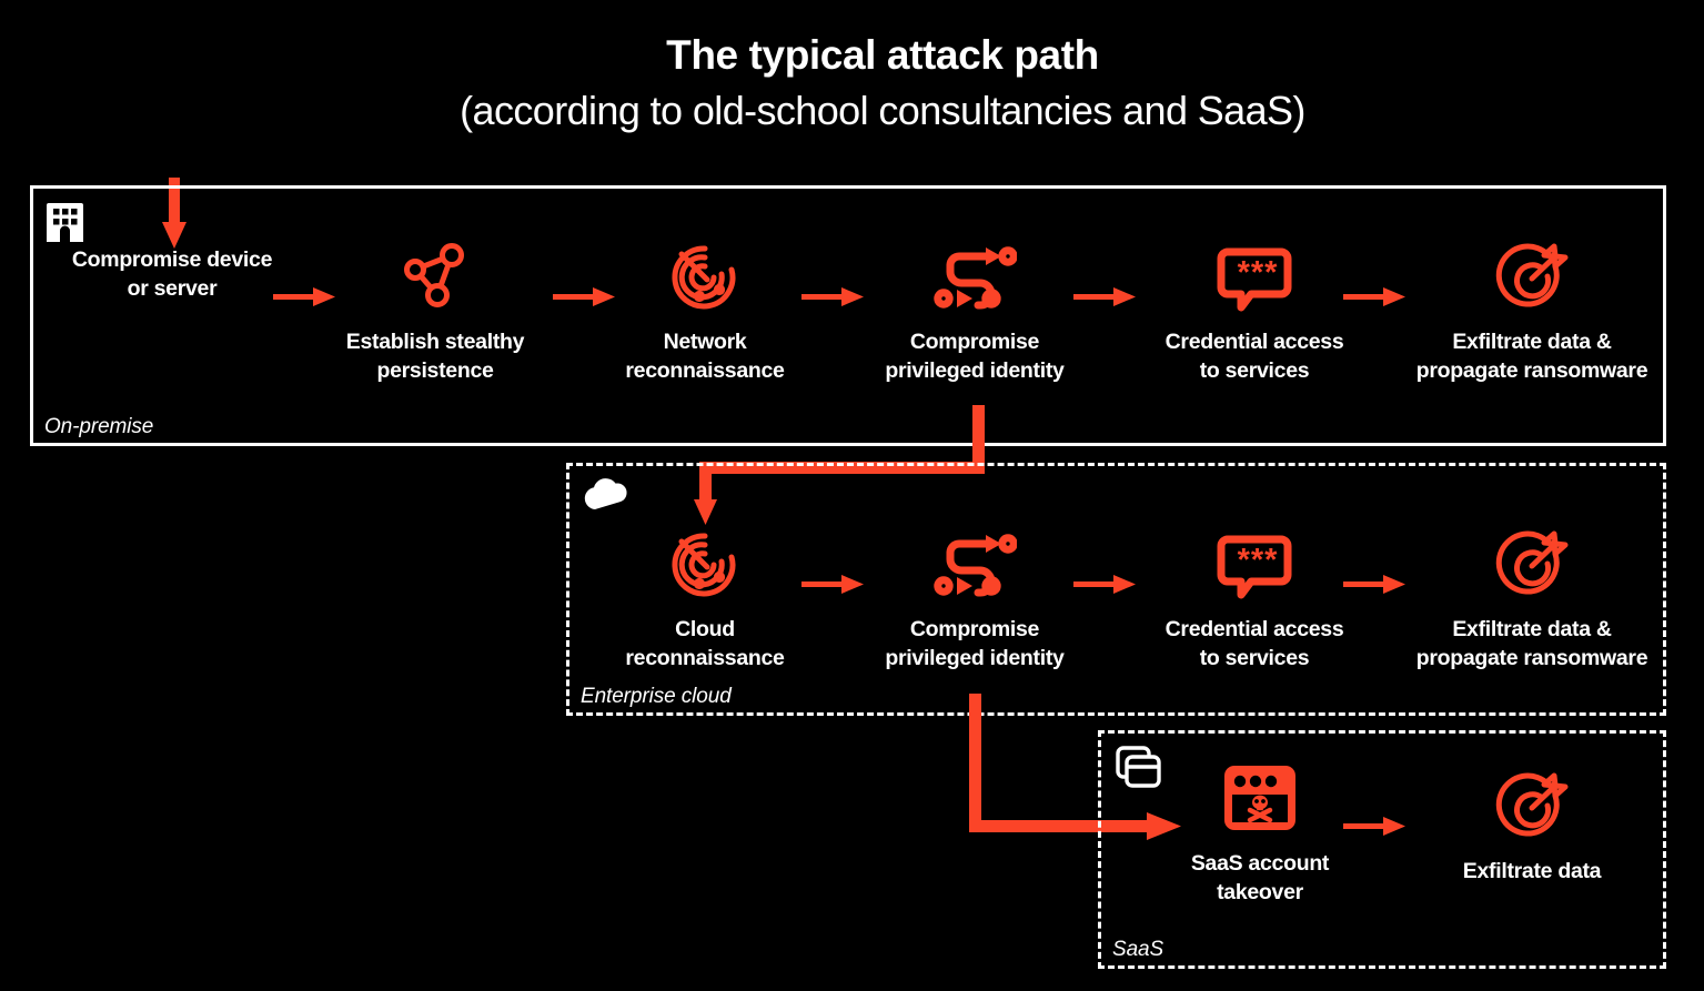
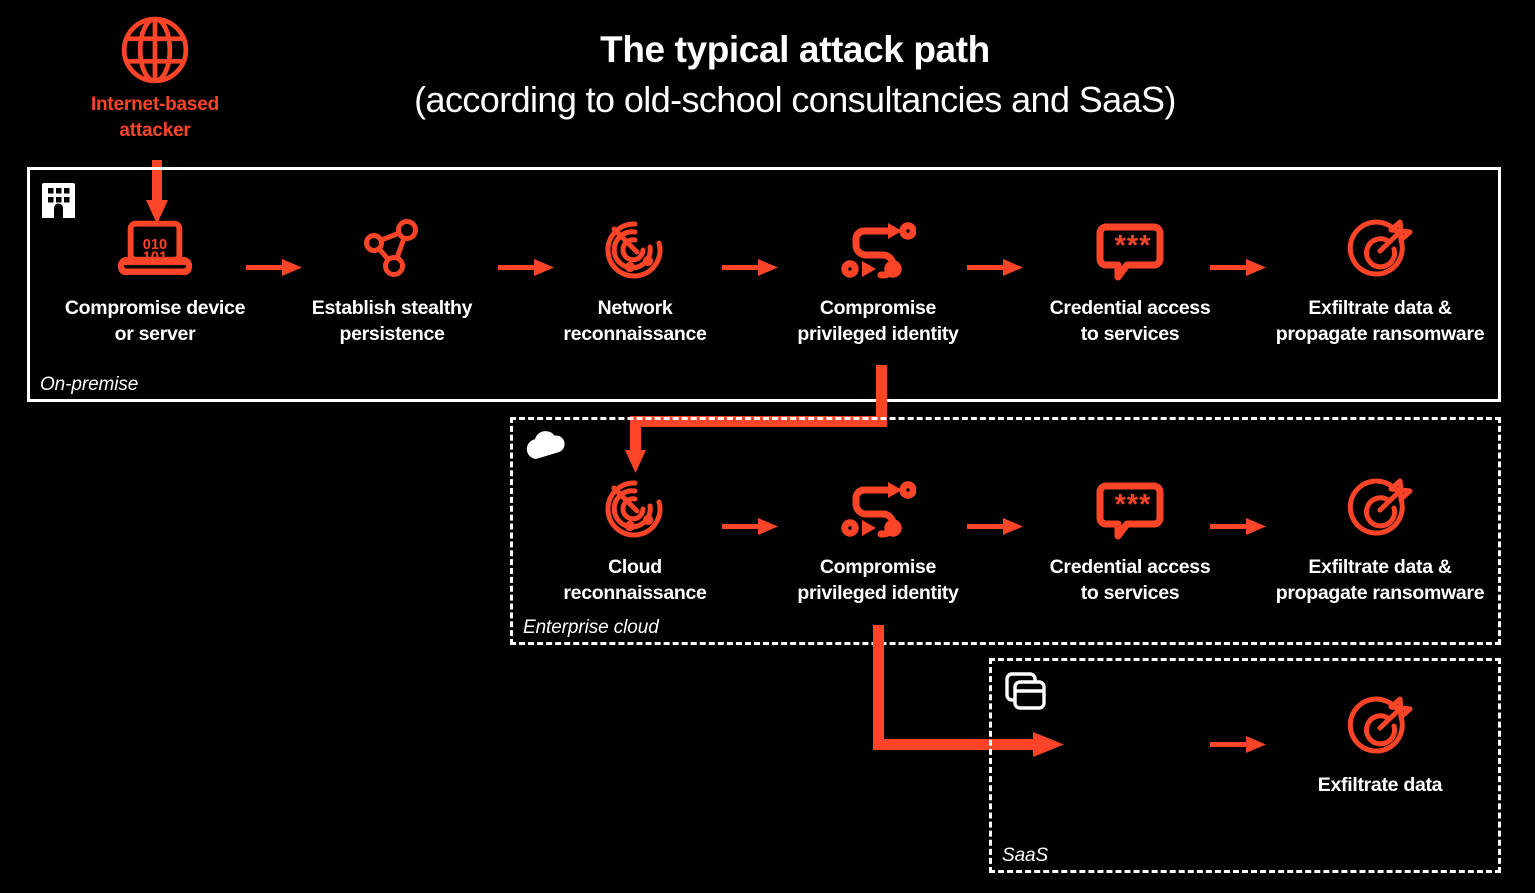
  The typical attack path
  (according to old-school consultancies and SaaS)
+ Internet-based attacker
  On-premise
+ 010
  Compromise device
  or server
  Establish stealthy
  persistence
  Network
  reconnaissance
  Compromise
  privileged identity
  ***
  Credential access
  to services
  Exfiltrate data &
  propagate ransomware
  Enterprise cloud
  Cloud
  reconnaissance
  Compromise
  privileged identity
  ***
  Credential access
  to services
  Exfiltrate data &
  propagate ransomware
  SaaS
- SaaS account
- takeover
  Exfiltrate data
